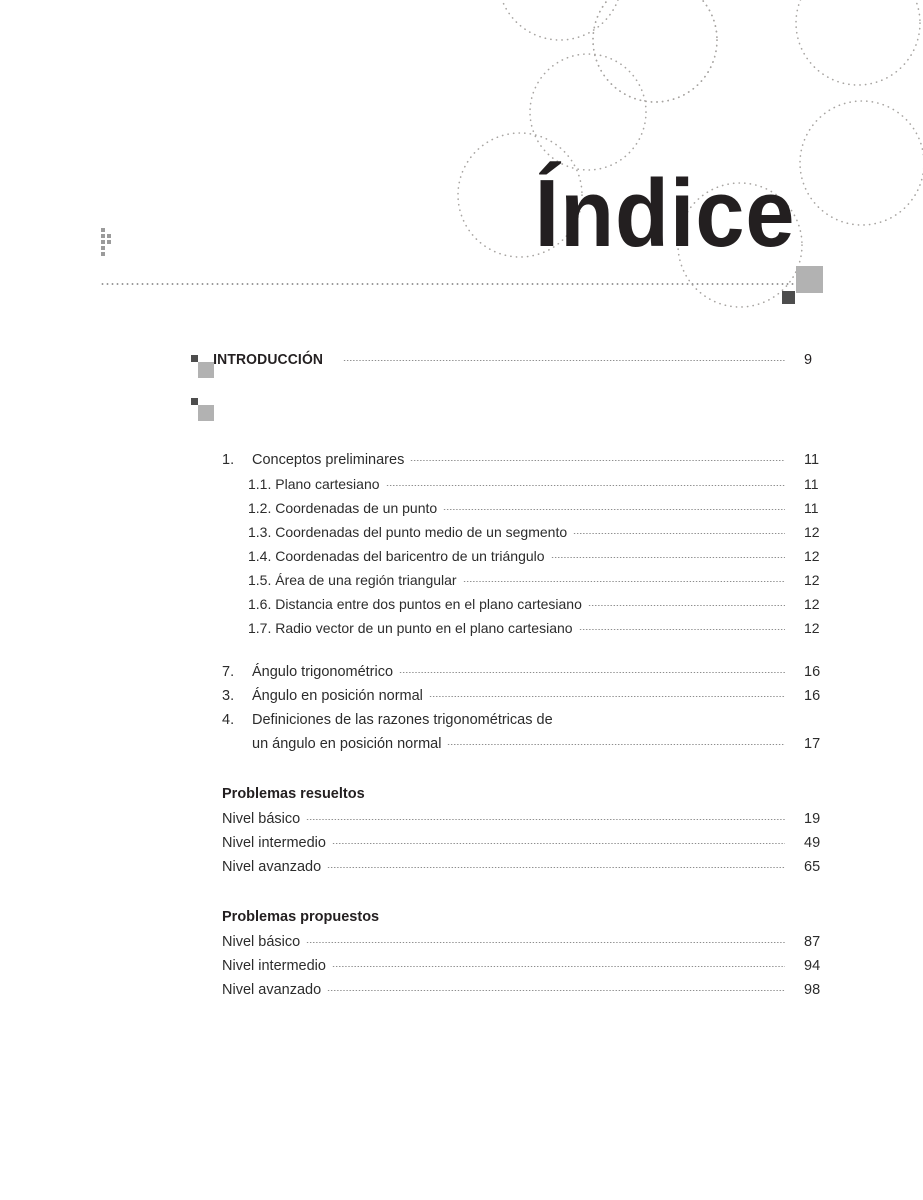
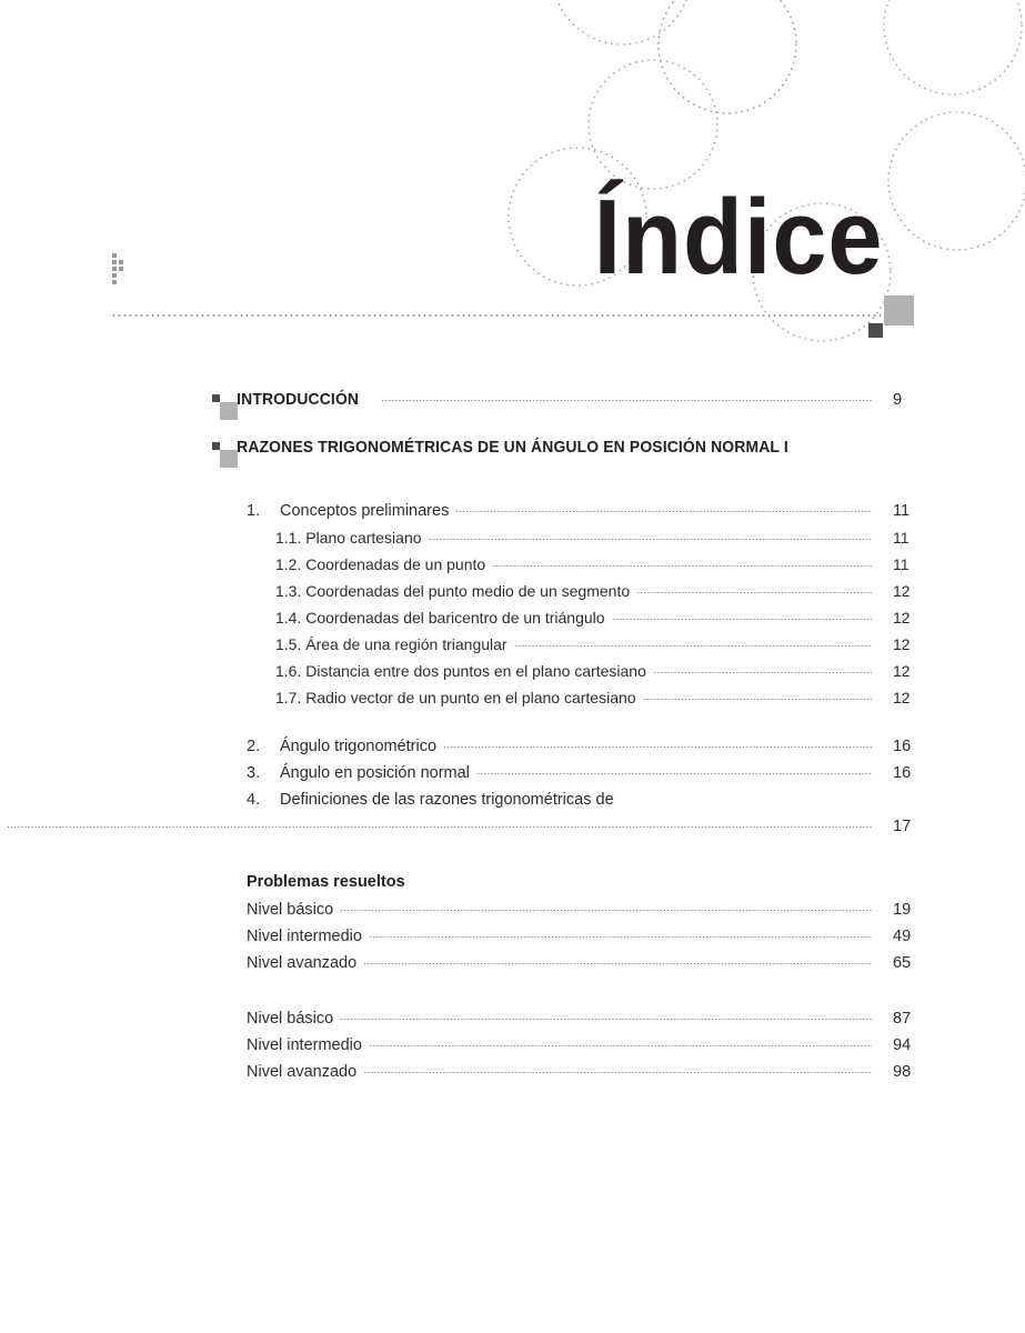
  Índice
  INTRODUCCIÓN
  9
+ RAZONES TRIGONOMÉTRICAS DE UN ÁNGULO EN POSICIÓN NORMAL I
  1. Conceptos preliminares
  11
  1.1. Plano cartesiano
  11
  1.2. Coordenadas de un punto
  11
  1.3. Coordenadas del punto medio de un segmento
  12
  1.4. Coordenadas del baricentro de un triángulo
  12
  1.5. Área de una región triangular
  12
  1.6. Distancia entre dos puntos en el plano cartesiano
  12
  1.7. Radio vector de un punto en el plano cartesiano
  12
- 7. Ángulo trigonométrico
+ 2. Ángulo trigonométrico
  16
  3. Ángulo en posición normal
  16
  4. Definiciones de las razones trigonométricas de
- un ángulo en posición normal
  17
  Problemas resueltos
  Nivel básico
  19
  Nivel intermedio
  49
  Nivel avanzado
  65
- Problemas propuestos
  Nivel básico
  87
  Nivel intermedio
  94
  Nivel avanzado
  98
